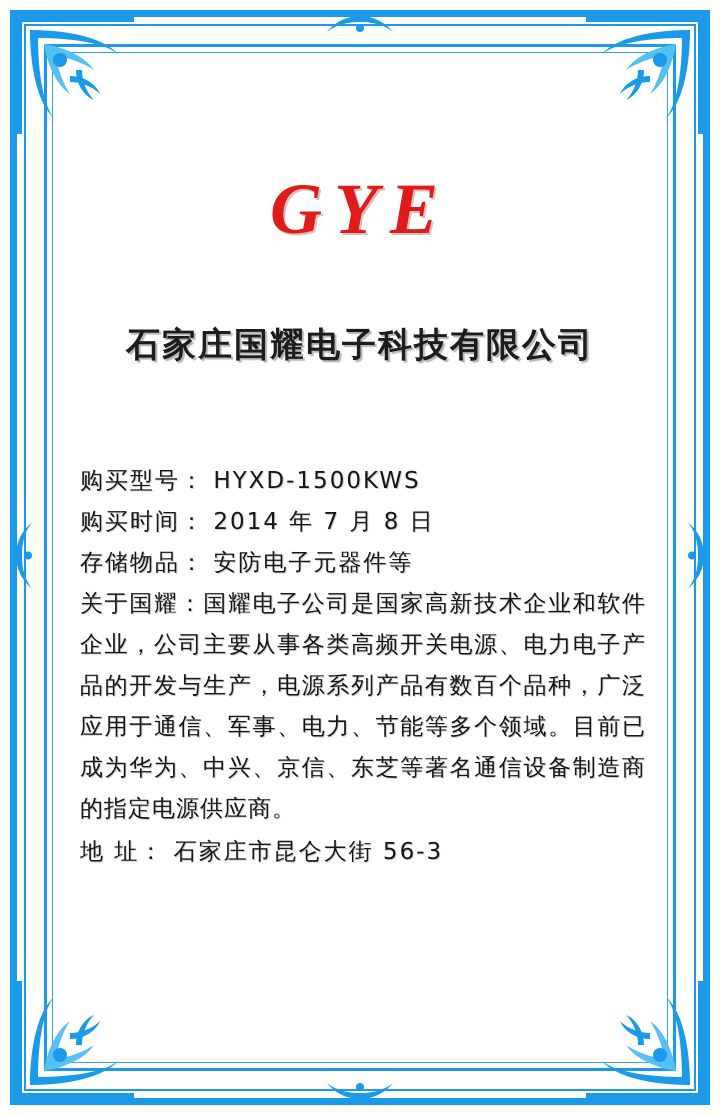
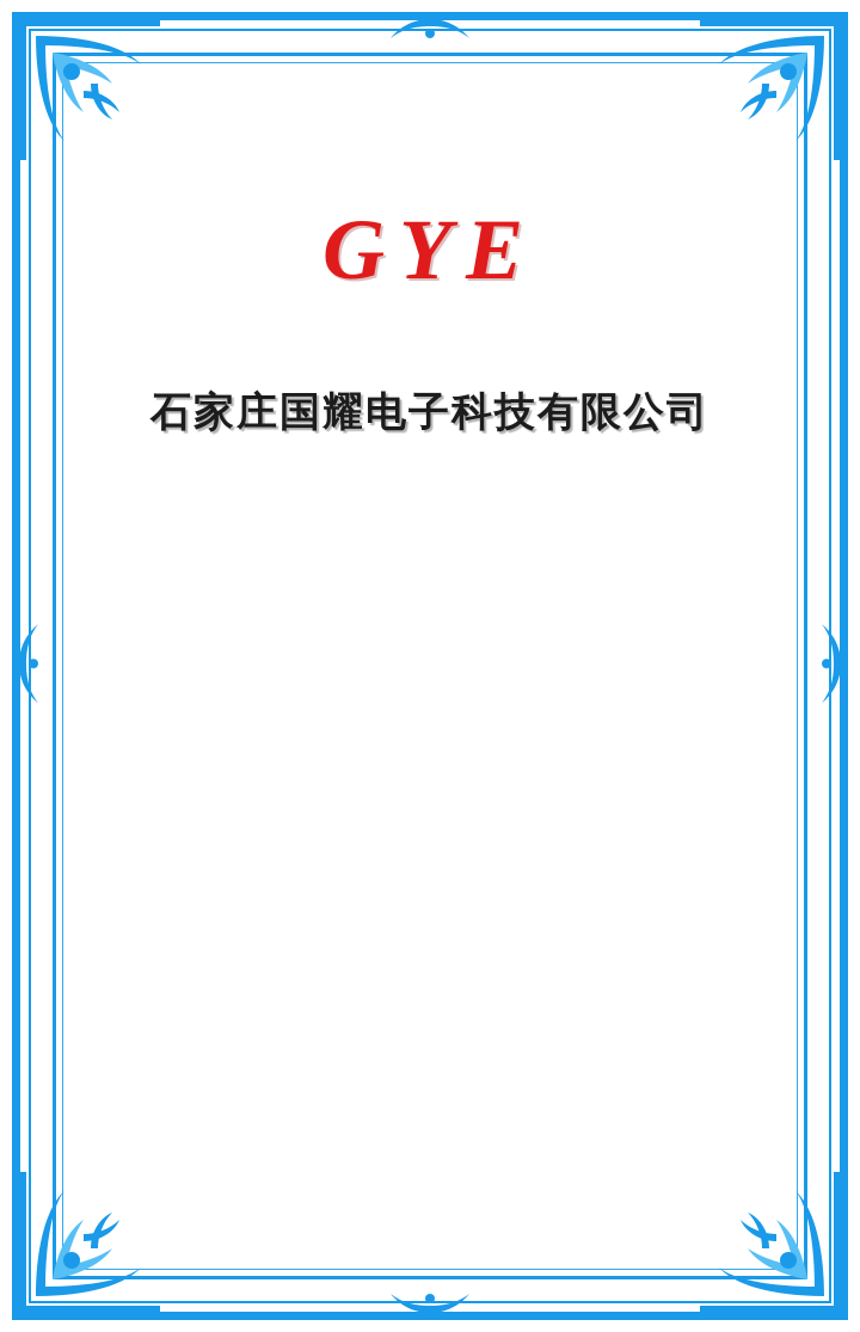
  GYE
  石家庄国耀电子科技有限公司
- 购买型号： HYXD-1500KWS
- 购买时间： 2014 年 7 月 8 日
- 存储物品： 安防电子元器件等
- 关于国耀：国耀电子公司是国家高新技术企业和软件企业，公司主要从事各类高频开关电源、电力电子产品的开发与生产，电源系列产品有数百个品种，广泛应用于通信、军事、电力、节能等多个领域。目前已成为华为、中兴、京信、东芝等著名通信设备制造商的指定电源供应商。
- 地 址： 石家庄市昆仑大街 56-3
